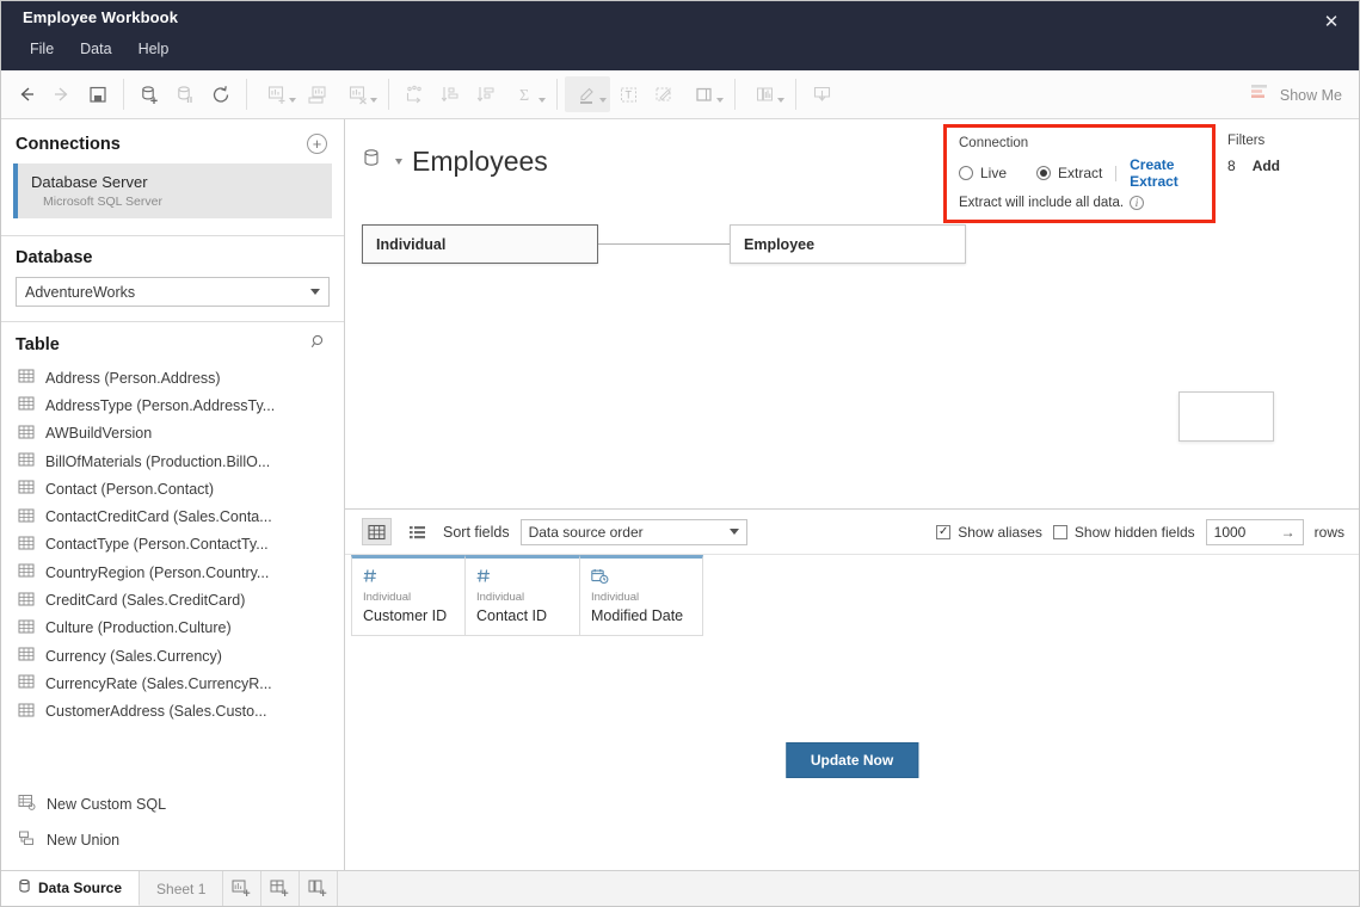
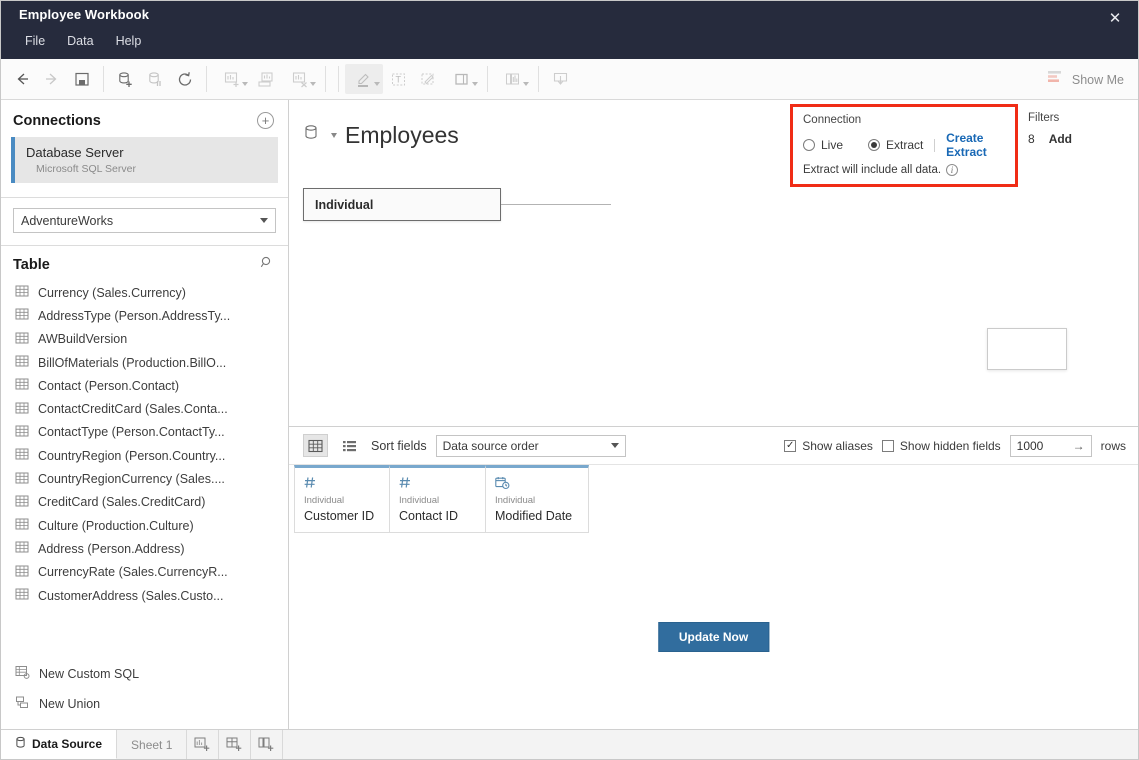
  Employee Workbook
  File
  Data
  Help
  ✕
- Σ
  T
  Show Me
  Connections
  +
  Database Server
  Microsoft SQL Server
- Database
  AdventureWorks
  Table
- Address (Person.Address)
+ Currency (Sales.Currency)
  AddressType (Person.AddressTy...
  AWBuildVersion
  BillOfMaterials (Production.BillO...
  Contact (Person.Contact)
  ContactCreditCard (Sales.Conta...
  ContactType (Person.ContactTy...
  CountryRegion (Person.Country...
+ CountryRegionCurrency (Sales....
  CreditCard (Sales.CreditCard)
  Culture (Production.Culture)
- Currency (Sales.Currency)
+ Address (Person.Address)
  CurrencyRate (Sales.CurrencyR...
  CustomerAddress (Sales.Custo...
  New Custom SQL
  New Union
  Employees
  Connection
  Live
  Extract
  Create Extract
  Extract will include all data.
  i
  Filters
  8
  Add
  Individual
- Employee
  Sort fields
  Data source order
  ✓
  Show aliases
  Show hidden fields
  1000
  →
  rows
  Individual
  Customer ID
  Individual
  Contact ID
  Individual
  Modified Date
  Update Now
  Data Source
  Sheet 1
